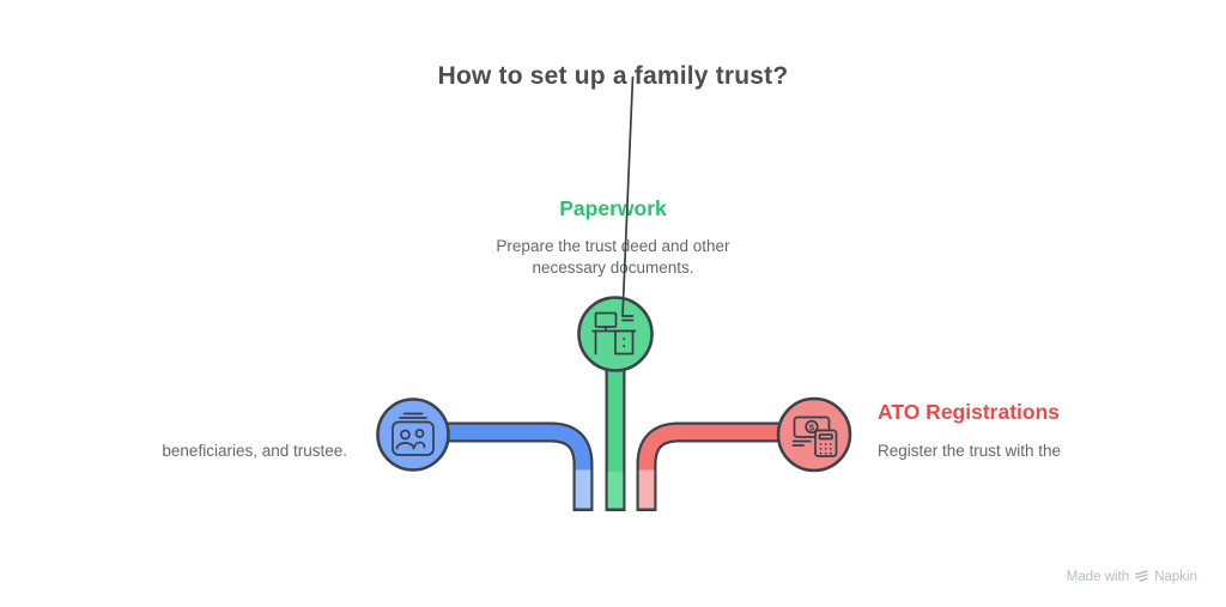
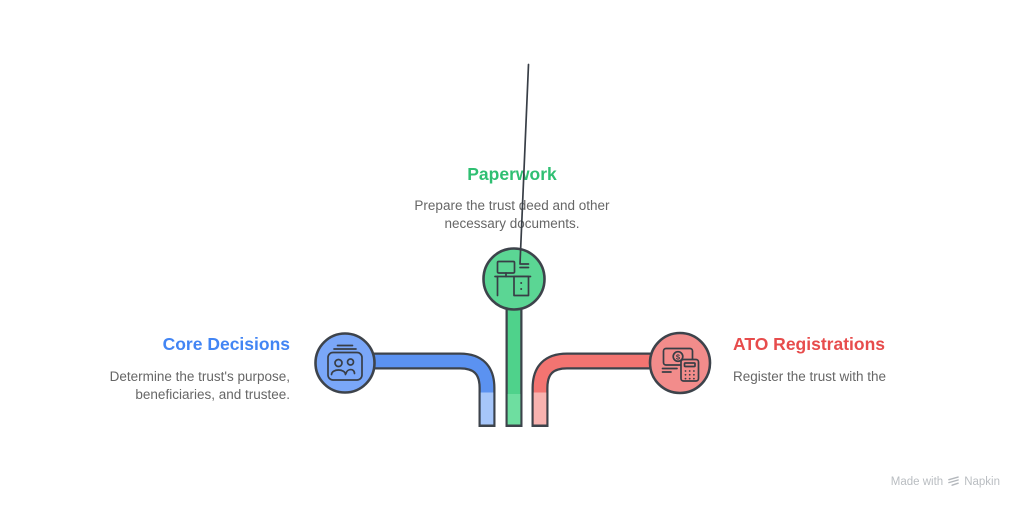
- How to set up a family trust?
  Paperwork
  Prepare the trusteed and other
  necessary dcuments.
+ Core Decisions
+ Determine the trust's purpose,
  beneficiaries, and trustee.
  ATO Registrations
  Register the trust with the
  $
  Made with
  Napkin
